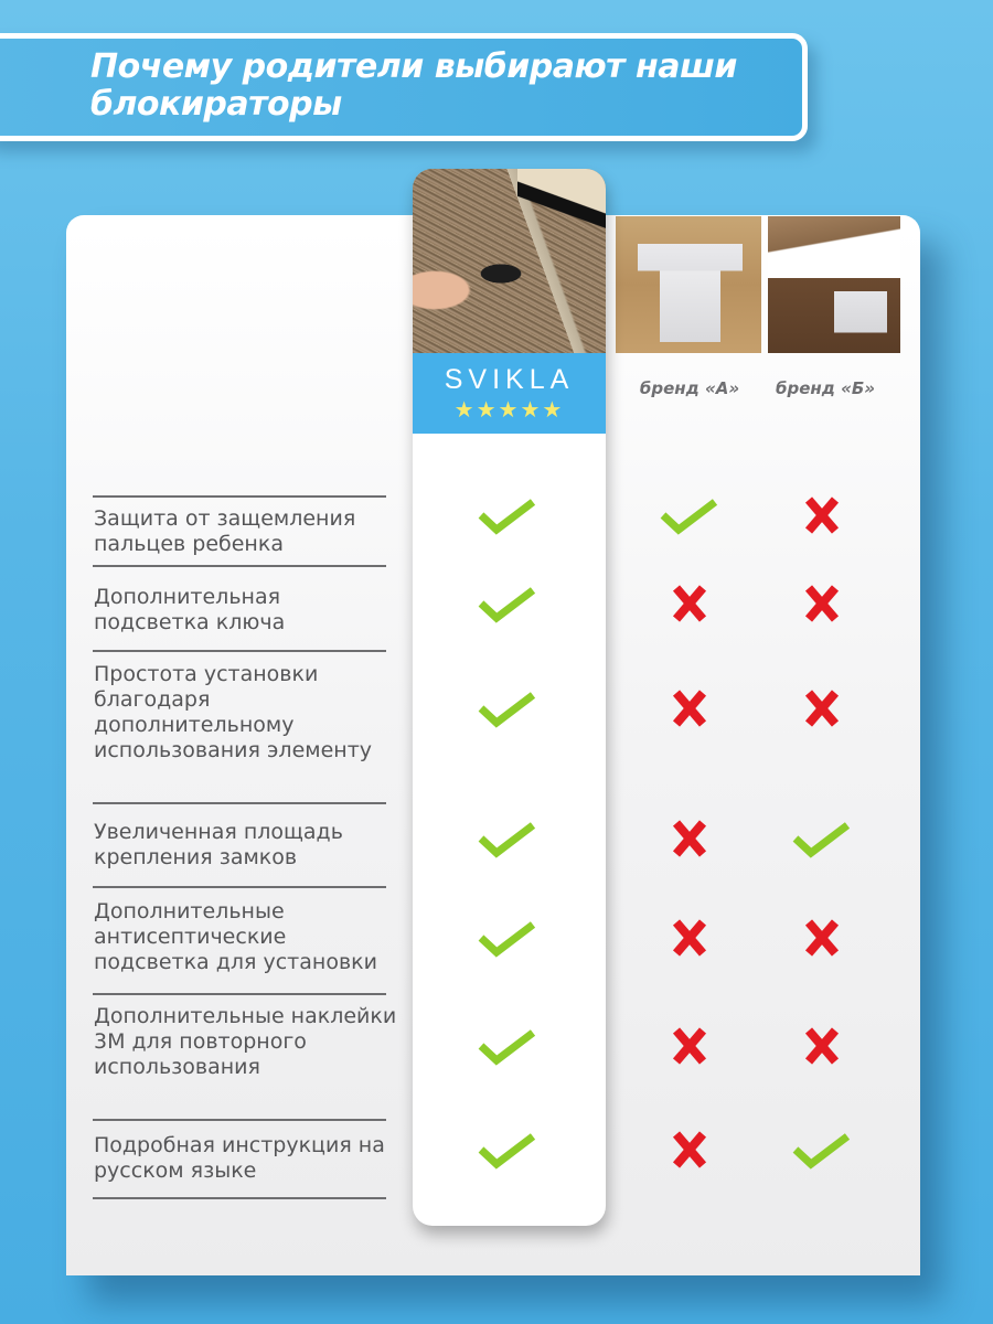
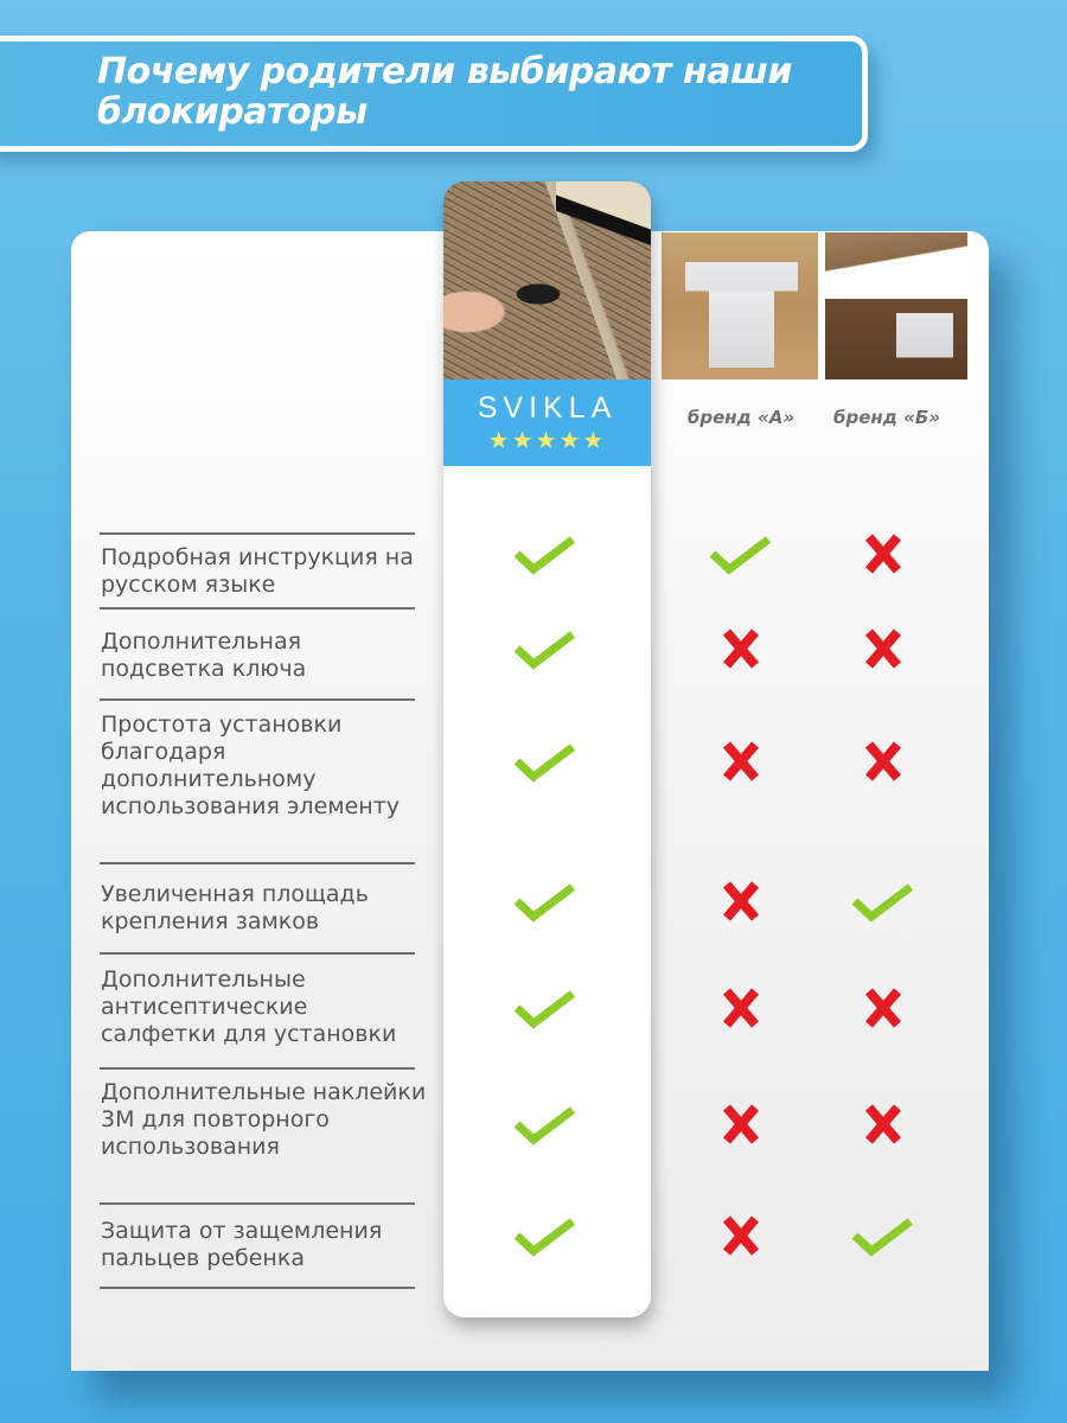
  Почему родители выбирают наши блокираторы
  бренд «А»
  бренд «Б»
  SVIKLA
  ★★★★★
- Защита от защемления пальцев ребенка
+ Подробная инструкция на русском языке
  Дополнительная подсветка ключа
  Простота установки благодаря дополнительному использования элементу
  Увеличенная площадь крепления замков
- Дополнительные антисептические подсветка для установки
+ Дополнительные антисептические салфетки для установки
  Дополнительные наклейки 3М для повторного использования
- Подробная инструкция на русском языке
+ Защита от защемления пальцев ребенка
